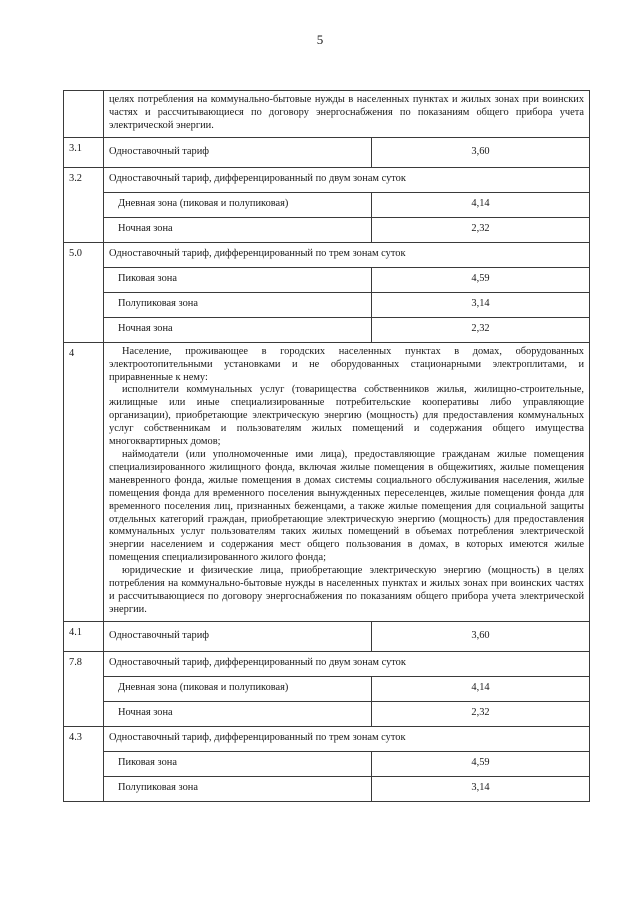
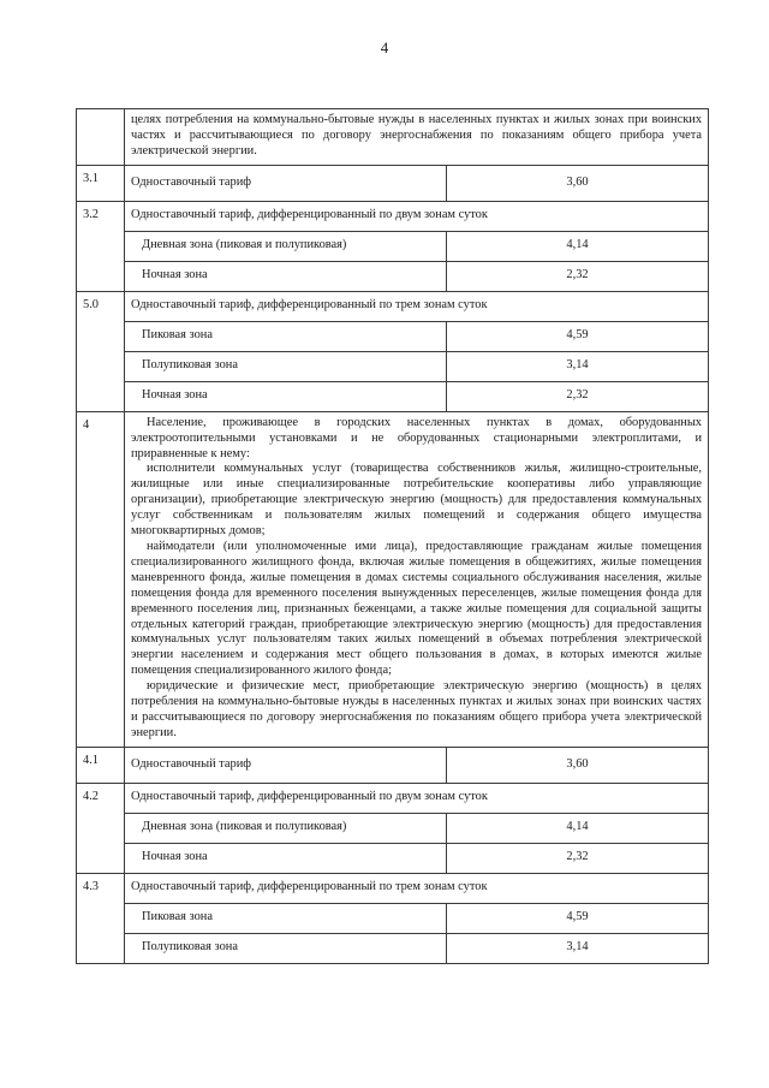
- 5
+ 4
  	целях потребления на коммунально-бытовые нужды в населенных пунктах и жилых зонах при воинских частях и рассчитывающиеся по договору энергоснабжения по показаниям общего прибора учета электрической энергии.
  3.1	Одноставочный тариф	3,60
  3.2	Одноставочный тариф, дифференцированный по двум зонам суток
  Дневная зона (пиковая и полупиковая)	4,14
  Ночная зона	2,32
  5.0	Одноставочный тариф, дифференцированный по трем зонам суток
  Пиковая зона	4,59
  Полупиковая зона	3,14
  Ночная зона	2,32
- 4	Население, проживающее в городских населенных пунктах в домах, оборудованных электроотопительными установками и не оборудованных стационарными электроплитами, и приравненные к нему: исполнители коммунальных услуг (товарищества собственников жилья, жилищно-строительные, жилищные или иные специализированные потребительские кооперативы либо управляющие организации), приобретающие электрическую энергию (мощность) для предоставления коммунальных услуг собственникам и пользователям жилых помещений и содержания общего имущества многоквартирных домов; наймодатели (или уполномоченные ими лица), предоставляющие гражданам жилые помещения специализированного жилищного фонда, включая жилые помещения в общежитиях, жилые помещения маневренного фонда, жилые помещения в домах системы социального обслуживания населения, жилые помещения фонда для временного поселения вынужденных переселенцев, жилые помещения фонда для временного поселения лиц, признанных беженцами, а также жилые помещения для социальной защиты отдельных категорий граждан, приобретающие электрическую энергию (мощность) для предоставления коммунальных услуг пользователям таких жилых помещений в объемах потребления электрической энергии населением и содержания мест общего пользования в домах, в которых имеются жилые помещения специализированного жилого фонда; юридические и физические лица, приобретающие электрическую энергию (мощность) в целях потребления на коммунально-бытовые нужды в населенных пунктах и жилых зонах при воинских частях и рассчитывающиеся по договору энергоснабжения по показаниям общего прибора учета электрической энергии.
+ 4	Население, проживающее в городских населенных пунктах в домах, оборудованных электроотопительными установками и не оборудованных стационарными электроплитами, и приравненные к нему: исполнители коммунальных услуг (товарищества собственников жилья, жилищно-строительные, жилищные или иные специализированные потребительские кооперативы либо управляющие организации), приобретающие электрическую энергию (мощность) для предоставления коммунальных услуг собственникам и пользователям жилых помещений и содержания общего имущества многоквартирных домов; наймодатели (или уполномоченные ими лица), предоставляющие гражданам жилые помещения специализированного жилищного фонда, включая жилые помещения в общежитиях, жилые помещения маневренного фонда, жилые помещения в домах системы социального обслуживания населения, жилые помещения фонда для временного поселения вынужденных переселенцев, жилые помещения фонда для временного поселения лиц, признанных беженцами, а также жилые помещения для социальной защиты отдельных категорий граждан, приобретающие электрическую энергию (мощность) для предоставления коммунальных услуг пользователям таких жилых помещений в объемах потребления электрической энергии населением и содержания мест общего пользования в домах, в которых имеются жилые помещения специализированного жилого фонда; юридические и физические мест, приобретающие электрическую энергию (мощность) в целях потребления на коммунально-бытовые нужды в населенных пунктах и жилых зонах при воинских частях и рассчитывающиеся по договору энергоснабжения по показаниям общего прибора учета электрической энергии.
  4.1	Одноставочный тариф	3,60
- 7.8	Одноставочный тариф, дифференцированный по двум зонам суток
+ 4.2	Одноставочный тариф, дифференцированный по двум зонам суток
  Дневная зона (пиковая и полупиковая)	4,14
  Ночная зона	2,32
  4.3	Одноставочный тариф, дифференцированный по трем зонам суток
  Пиковая зона	4,59
  Полупиковая зона	3,14
